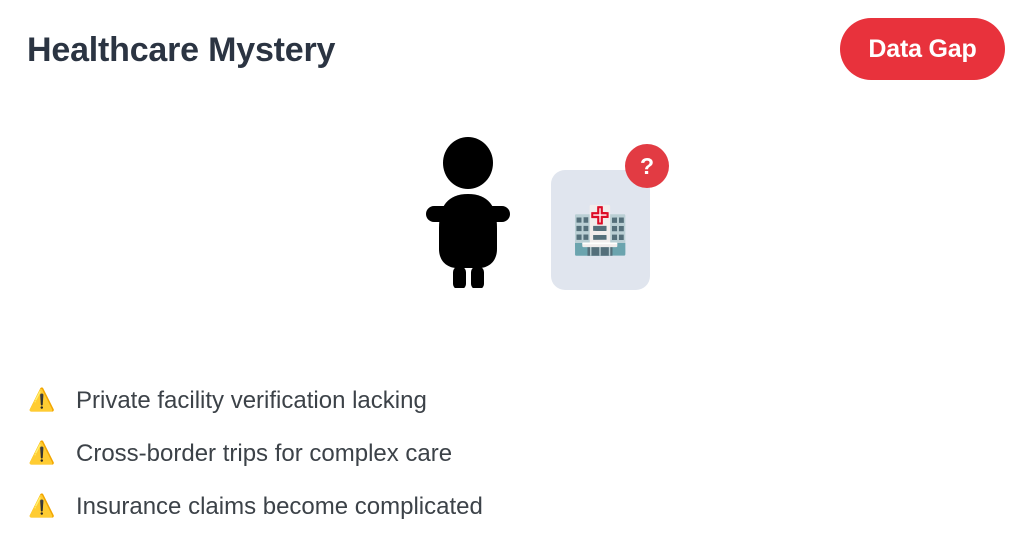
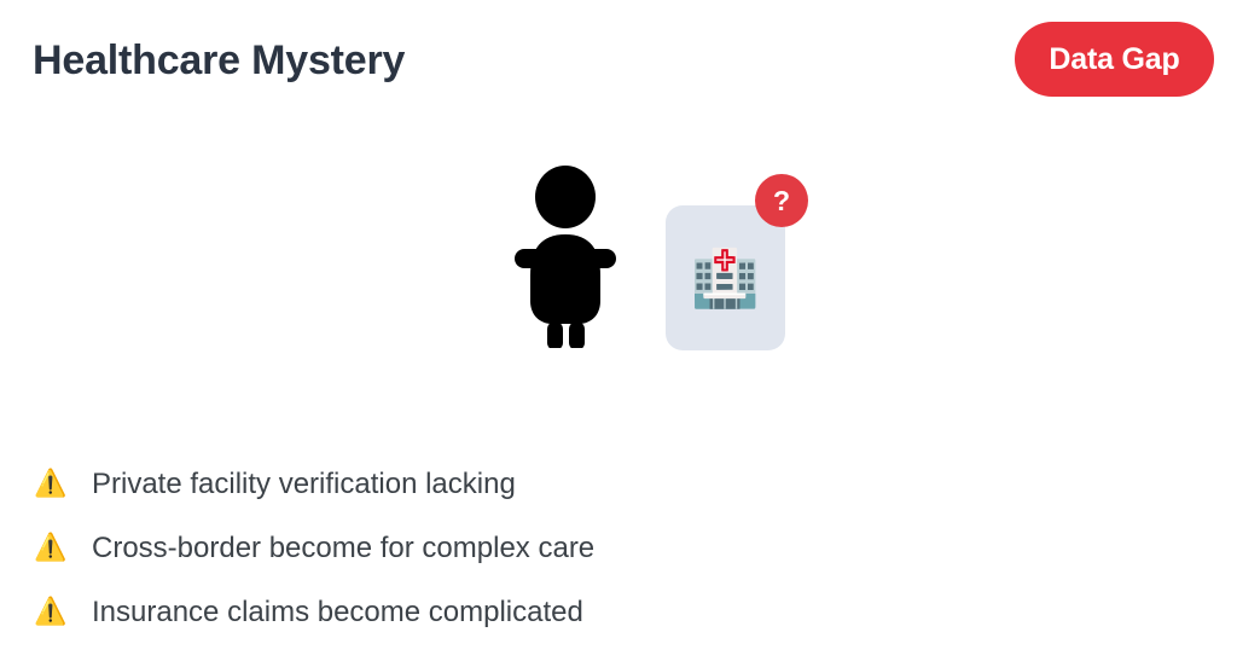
  Healthcare Mystery
  Data Gap
  🏥
  ?
  ⚠️
  Private facility verification lacking
  ⚠️
- Cross-border trips for complex care
+ Cross-border become for complex care
  ⚠️
  Insurance claims become complicated
